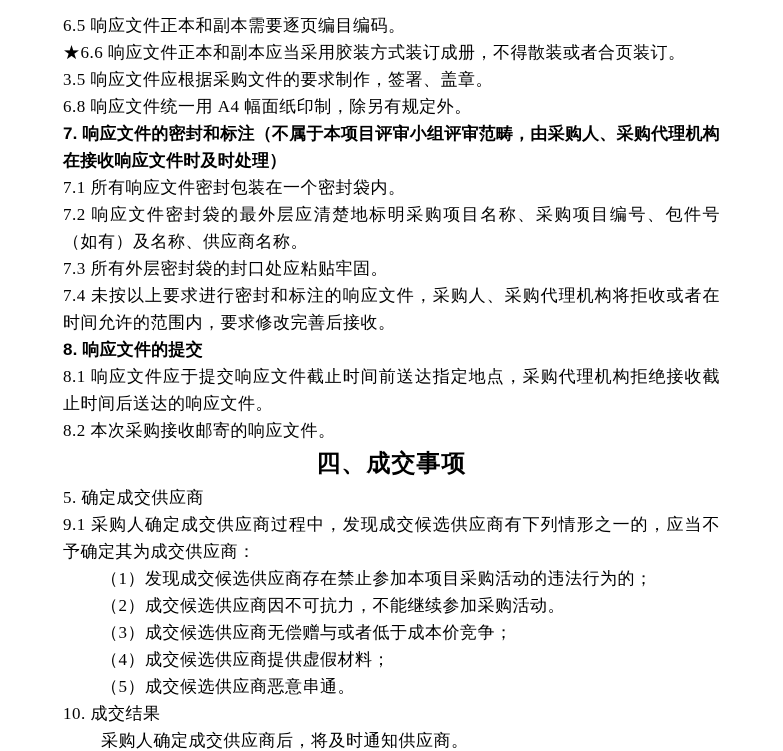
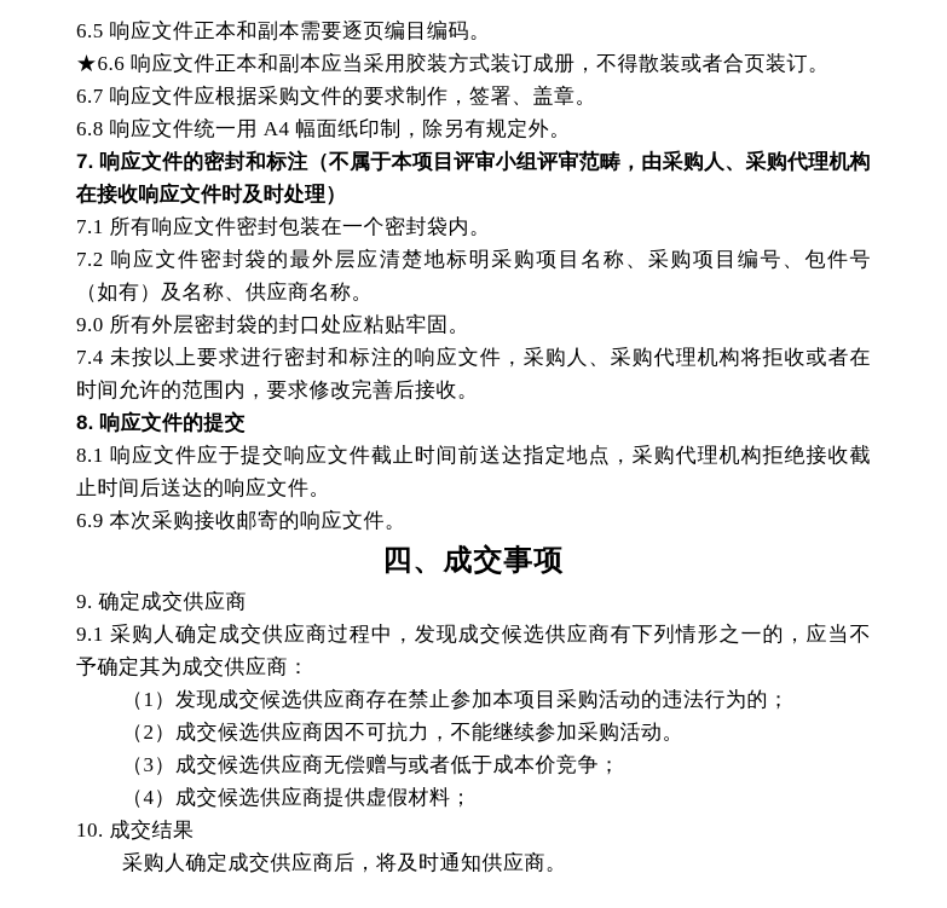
  6.5 响应文件正本和副本需要逐页编目编码。
  ★6.6 响应文件正本和副本应当采用胶装方式装订成册，不得散装或者合页装订。
- 3.5 响应文件应根据采购文件的要求制作，签署、盖章。
+ 6.7 响应文件应根据采购文件的要求制作，签署、盖章。
  6.8 响应文件统一用 A4 幅面纸印制，除另有规定外。
  7. 响应文件的密封和标注（不属于本项目评审小组评审范畴，由采购人、采购代理机构在接收响应文件时及时处理）
  7.1 所有响应文件密封包装在一个密封袋内。
  7.2 响应文件密封袋的最外层应清楚地标明采购项目名称、采购项目编号、包件号（如有）及名称、供应商名称。
- 7.3 所有外层密封袋的封口处应粘贴牢固。
+ 9.0 所有外层密封袋的封口处应粘贴牢固。
  7.4 未按以上要求进行密封和标注的响应文件，采购人、采购代理机构将拒收或者在时间允许的范围内，要求修改完善后接收。
  8. 响应文件的提交
  8.1 响应文件应于提交响应文件截止时间前送达指定地点，采购代理机构拒绝接收截止时间后送达的响应文件。
- 8.2 本次采购接收邮寄的响应文件。
+ 6.9 本次采购接收邮寄的响应文件。
  四、成交事项
- 5. 确定成交供应商
+ 9. 确定成交供应商
  9.1 采购人确定成交供应商过程中，发现成交候选供应商有下列情形之一的，应当不予确定其为成交供应商：
  （1）发现成交候选供应商存在禁止参加本项目采购活动的违法行为的；
  （2）成交候选供应商因不可抗力，不能继续参加采购活动。
  （3）成交候选供应商无偿赠与或者低于成本价竞争；
  （4）成交候选供应商提供虚假材料；
- （5）成交候选供应商恶意串通。
  10. 成交结果
  采购人确定成交供应商后，将及时通知供应商。
